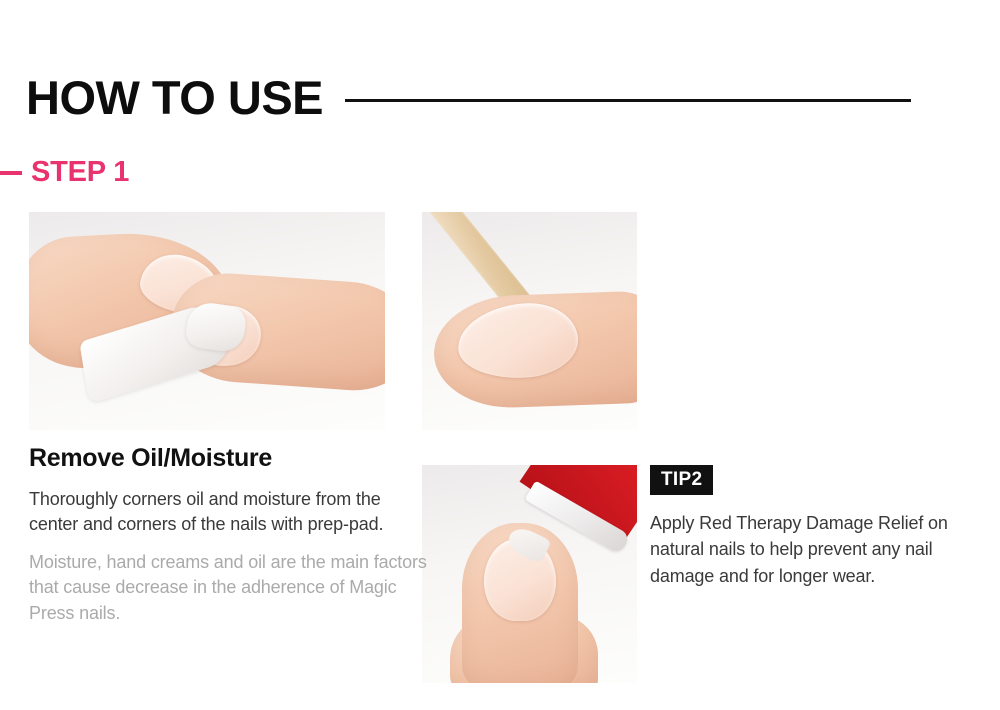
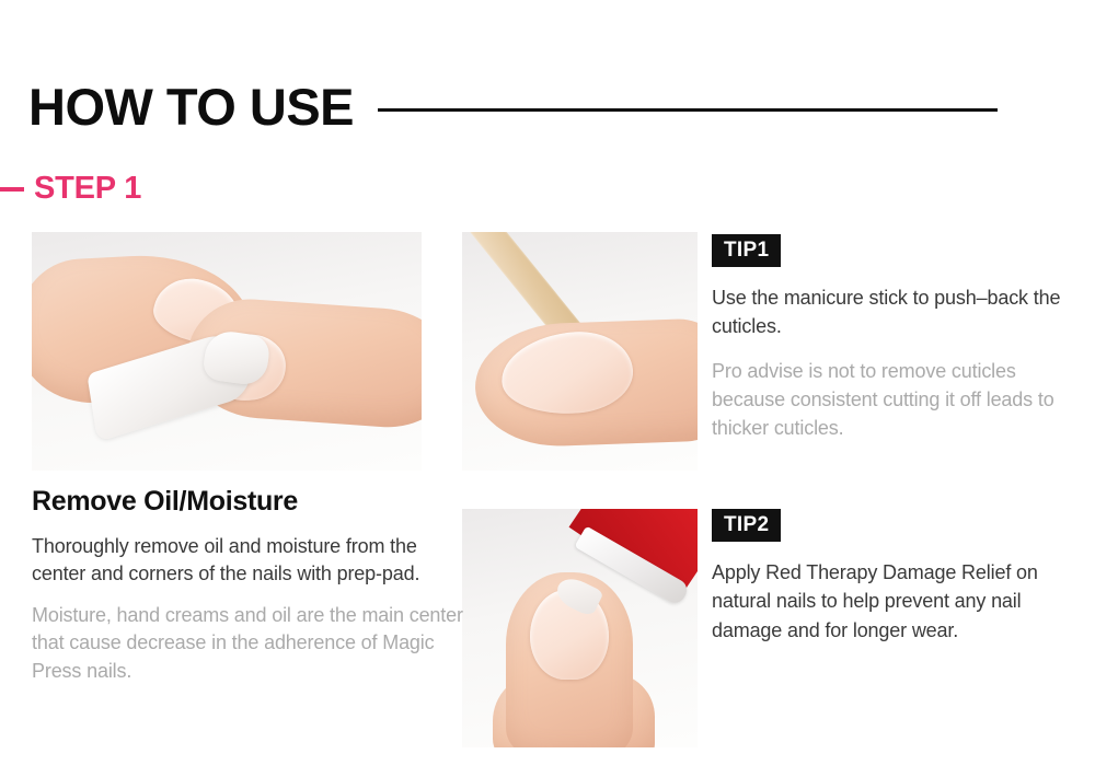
  HOW TO USE
  STEP 1
  Remove Oil/Moisture
- Thoroughly corners oil and moisture from the center and corners of the nails with prep-pad.
+ Thoroughly remove oil and moisture from the center and corners of the nails with prep-pad.
- Moisture, hand creams and oil are the main factors that cause decrease in the adherence of Magic Press nails.
+ Moisture, hand creams and oil are the main center that cause decrease in the adherence of Magic Press nails.
+ TIP1
+ Use the manicure stick to push–back the cuticles.
+ Pro advise is not to remove cuticles because consistent cutting it off leads to thicker cuticles.
  TIP2
  Apply Red Therapy Damage Relief on natural nails to help prevent any nail damage and for longer wear.
